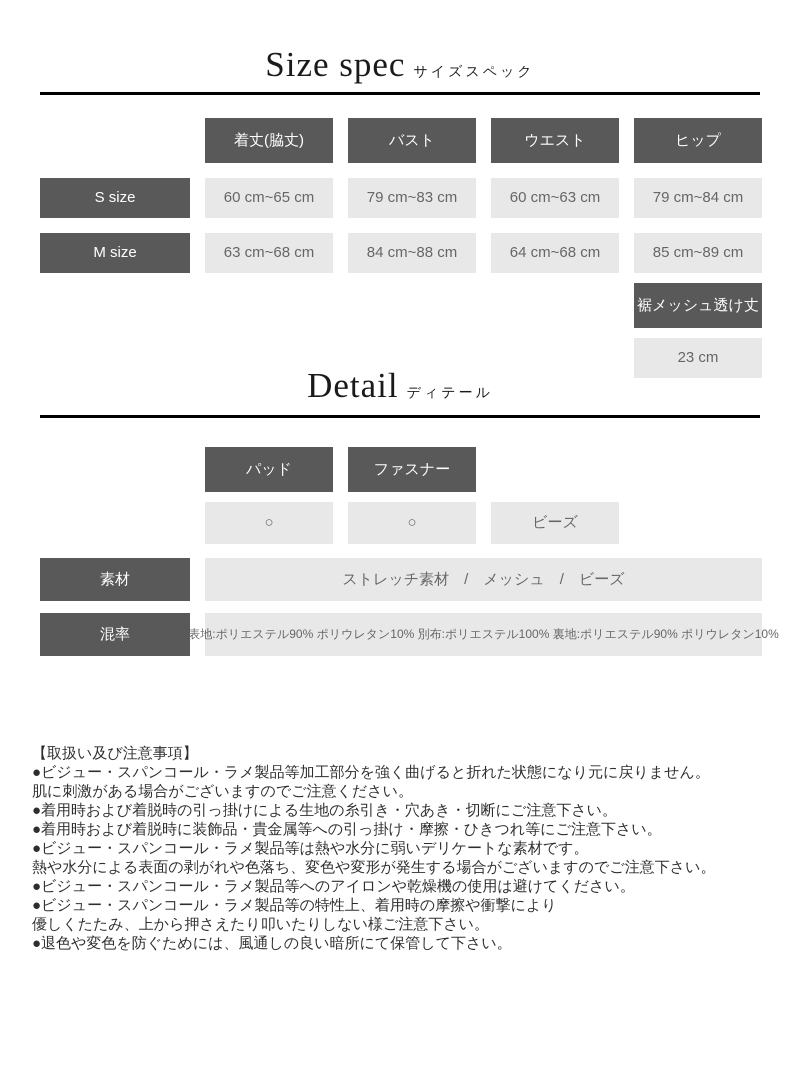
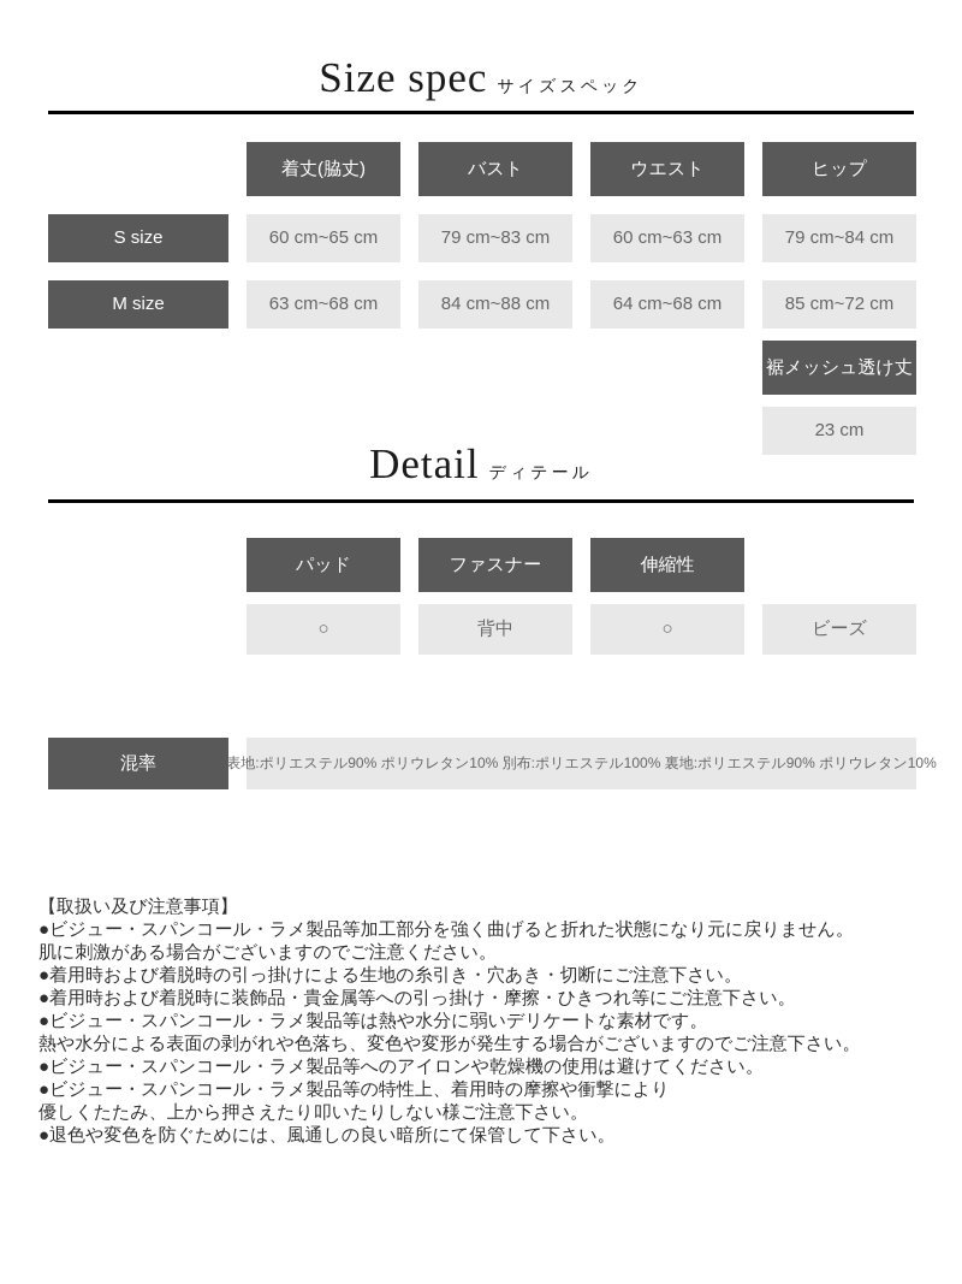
  Size spec サイズスペック
  着丈(脇丈)
  バスト
  ウエスト
  ヒップ
  S size
  60 cm~65 cm
  79 cm~83 cm
  60 cm~63 cm
  79 cm~84 cm
  M size
  63 cm~68 cm
  84 cm~88 cm
  64 cm~68 cm
- 85 cm~89 cm
+ 85 cm~72 cm
  裾メッシュ透け丈
  23 cm
  Detail ディテール
  パッド
  ファスナー
+ 伸縮性
  ○
+ 背中
  ○
  ビーズ
- 素材
- ストレッチ素材 / メッシュ / ビーズ
  混率
  表地:ポリエステル90% ポリウレタン10% 別布:ポリエステル100% 裏地:ポリエステル90% ポリウレタン10%
  【取扱い及び注意事項】
  ●ビジュー・スパンコール・ラメ製品等加工部分を強く曲げると折れた状態になり元に戻りません。
  肌に刺激がある場合がございますのでご注意ください。
  ●着用時および着脱時の引っ掛けによる生地の糸引き・穴あき・切断にご注意下さい。
  ●着用時および着脱時に装飾品・貴金属等への引っ掛け・摩擦・ひきつれ等にご注意下さい。
  ●ビジュー・スパンコール・ラメ製品等は熱や水分に弱いデリケートな素材です。
  熱や水分による表面の剥がれや色落ち、変色や変形が発生する場合がございますのでご注意下さい。
  ●ビジュー・スパンコール・ラメ製品等へのアイロンや乾燥機の使用は避けてください。
  ●ビジュー・スパンコール・ラメ製品等の特性上、着用時の摩擦や衝撃により
  優しくたたみ、上から押さえたり叩いたりしない様ご注意下さい。
  ●退色や変色を防ぐためには、風通しの良い暗所にて保管して下さい。
